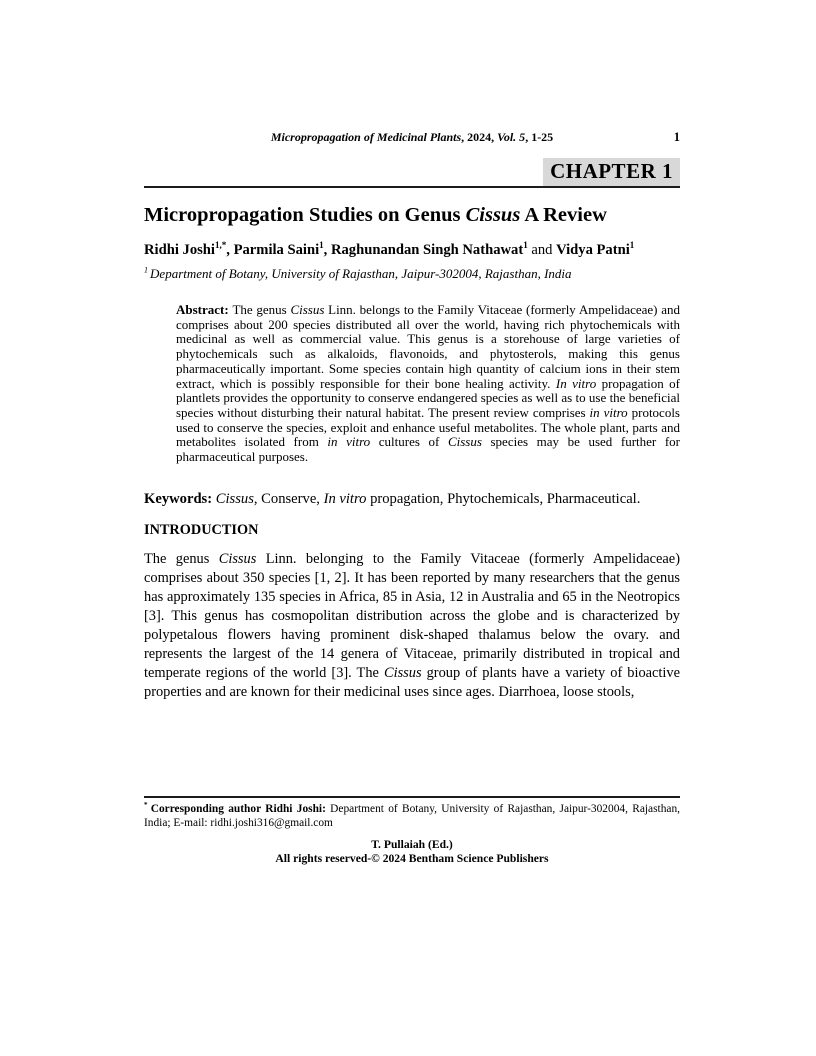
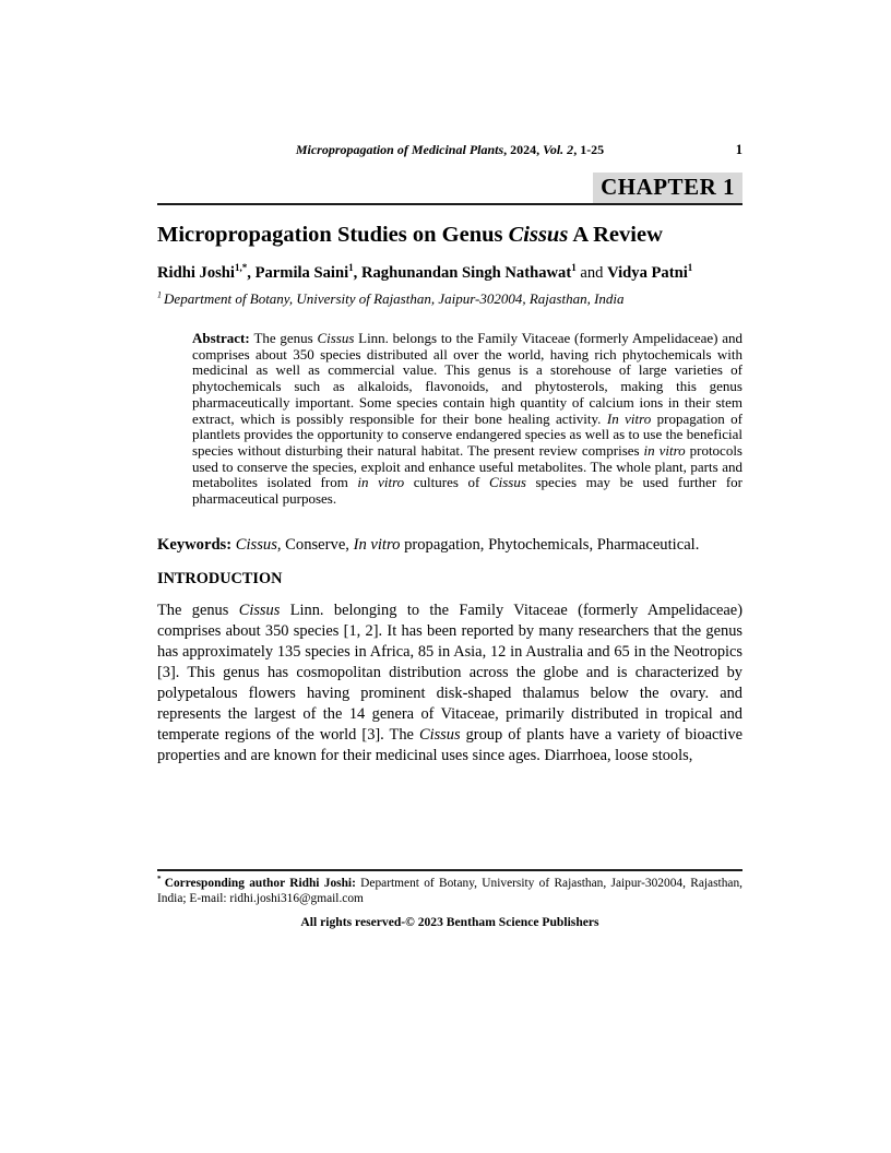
- Micropropagation of Medicinal Plants, 2024, Vol. 5, 1-25
+ Micropropagation of Medicinal Plants, 2024, Vol. 2, 1-25
  1
  CHAPTER 1
  Micropropagation Studies on Genus Cissus A Review
  Ridhi Joshi1,*, Parmila Saini1, Raghunandan Singh Nathawat1 and Vidya Patni1
  1 Department of Botany, University of Rajasthan, Jaipur-302004, Rajasthan, India
- Abstract: The genus Cissus Linn. belongs to the Family Vitaceae (formerly Ampelidaceae) and comprises about 200 species distributed all over the world, having rich phytochemicals with medicinal as well as commercial value. This genus is a storehouse of large varieties of phytochemicals such as alkaloids, flavonoids, and phytosterols, making this genus pharmaceutically important. Some species contain high quantity of calcium ions in their stem extract, which is possibly responsible for their bone healing activity. In vitro propagation of plantlets provides the opportunity to conserve endangered species as well as to use the beneficial species without disturbing their natural habitat. The present review comprises in vitro protocols used to conserve the species, exploit and enhance useful metabolites. The whole plant, parts and metabolites isolated from in vitro cultures of Cissus species may be used further for pharmaceutical purposes.
+ Abstract: The genus Cissus Linn. belongs to the Family Vitaceae (formerly Ampelidaceae) and comprises about 350 species distributed all over the world, having rich phytochemicals with medicinal as well as commercial value. This genus is a storehouse of large varieties of phytochemicals such as alkaloids, flavonoids, and phytosterols, making this genus pharmaceutically important. Some species contain high quantity of calcium ions in their stem extract, which is possibly responsible for their bone healing activity. In vitro propagation of plantlets provides the opportunity to conserve endangered species as well as to use the beneficial species without disturbing their natural habitat. The present review comprises in vitro protocols used to conserve the species, exploit and enhance useful metabolites. The whole plant, parts and metabolites isolated from in vitro cultures of Cissus species may be used further for pharmaceutical purposes.
  Keywords: Cissus, Conserve, In vitro propagation, Phytochemicals, Pharmaceutical.
  INTRODUCTION
  The genus Cissus Linn. belonging to the Family Vitaceae (formerly Ampelidaceae) comprises about 350 species [1, 2]. It has been reported by many researchers that the genus has approximately 135 species in Africa, 85 in Asia, 12 in Australia and 65 in the Neotropics [3]. This genus has cosmopolitan distribution across the globe and is characterized by polypetalous flowers having prominent disk-shaped thalamus below the ovary. and represents the largest of the 14 genera of Vitaceae, primarily distributed in tropical and temperate regions of the world [3]. The Cissus group of plants have a variety of bioactive properties and are known for their medicinal uses since ages. Diarrhoea, loose stools,
  * Corresponding author Ridhi Joshi: Department of Botany, University of Rajasthan, Jaipur-302004, Rajasthan, India; E-mail: ridhi.joshi316@gmail.com
- T. Pullaiah (Ed.)
- All rights reserved-© 2024 Bentham Science Publishers
+ All rights reserved-© 2023 Bentham Science Publishers
